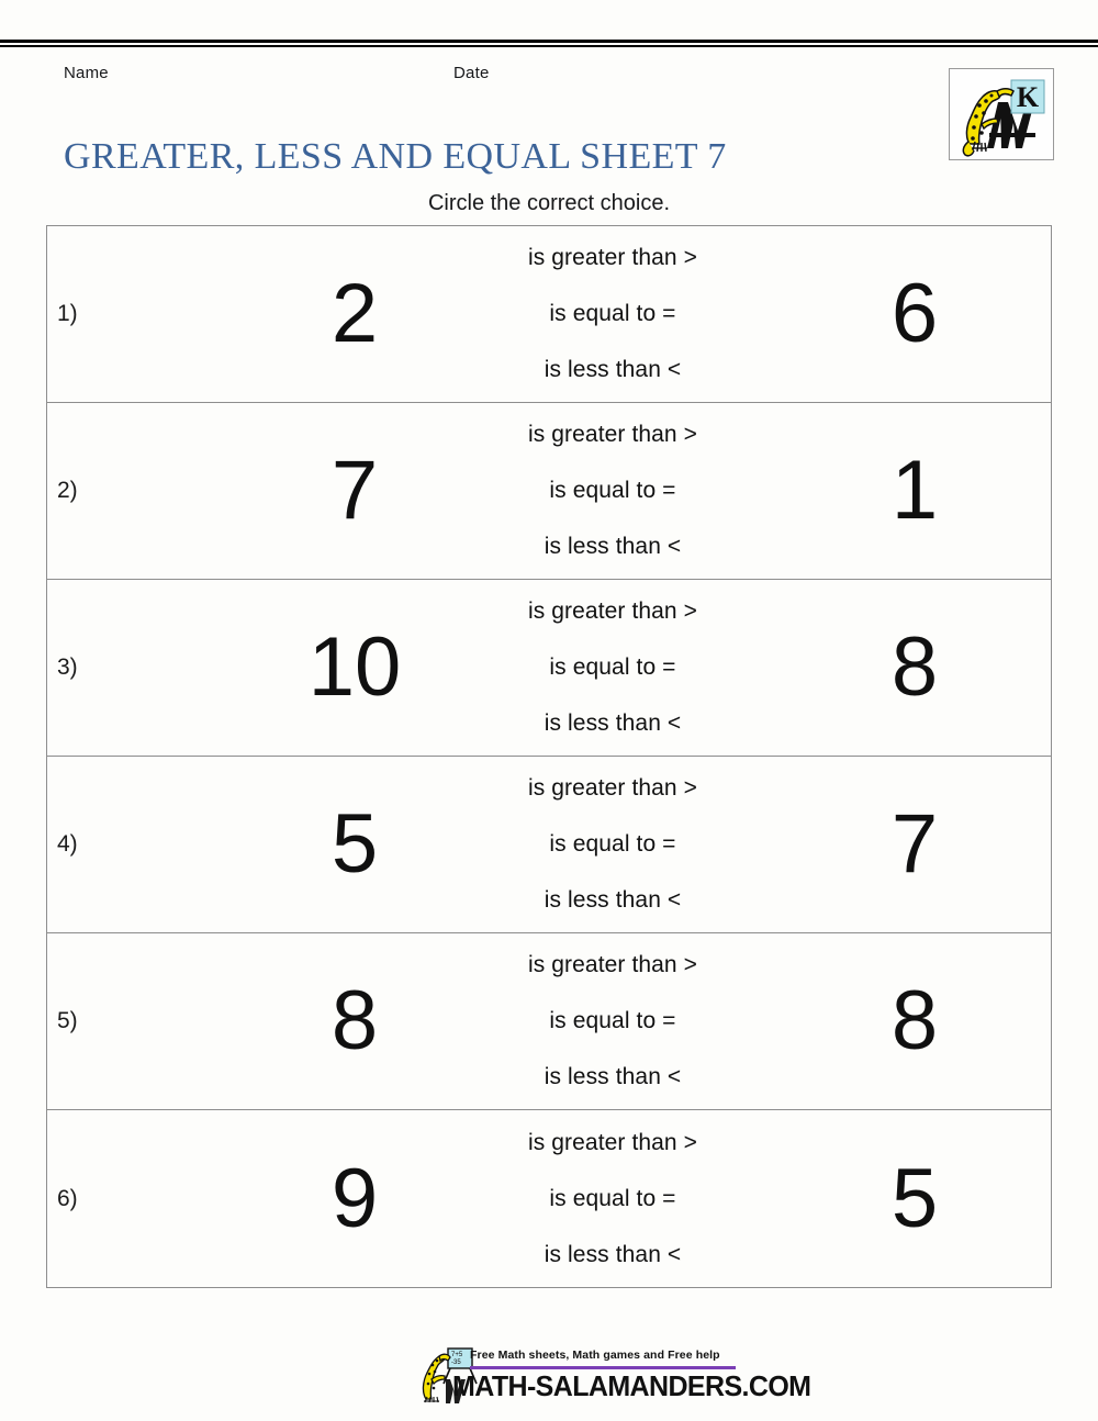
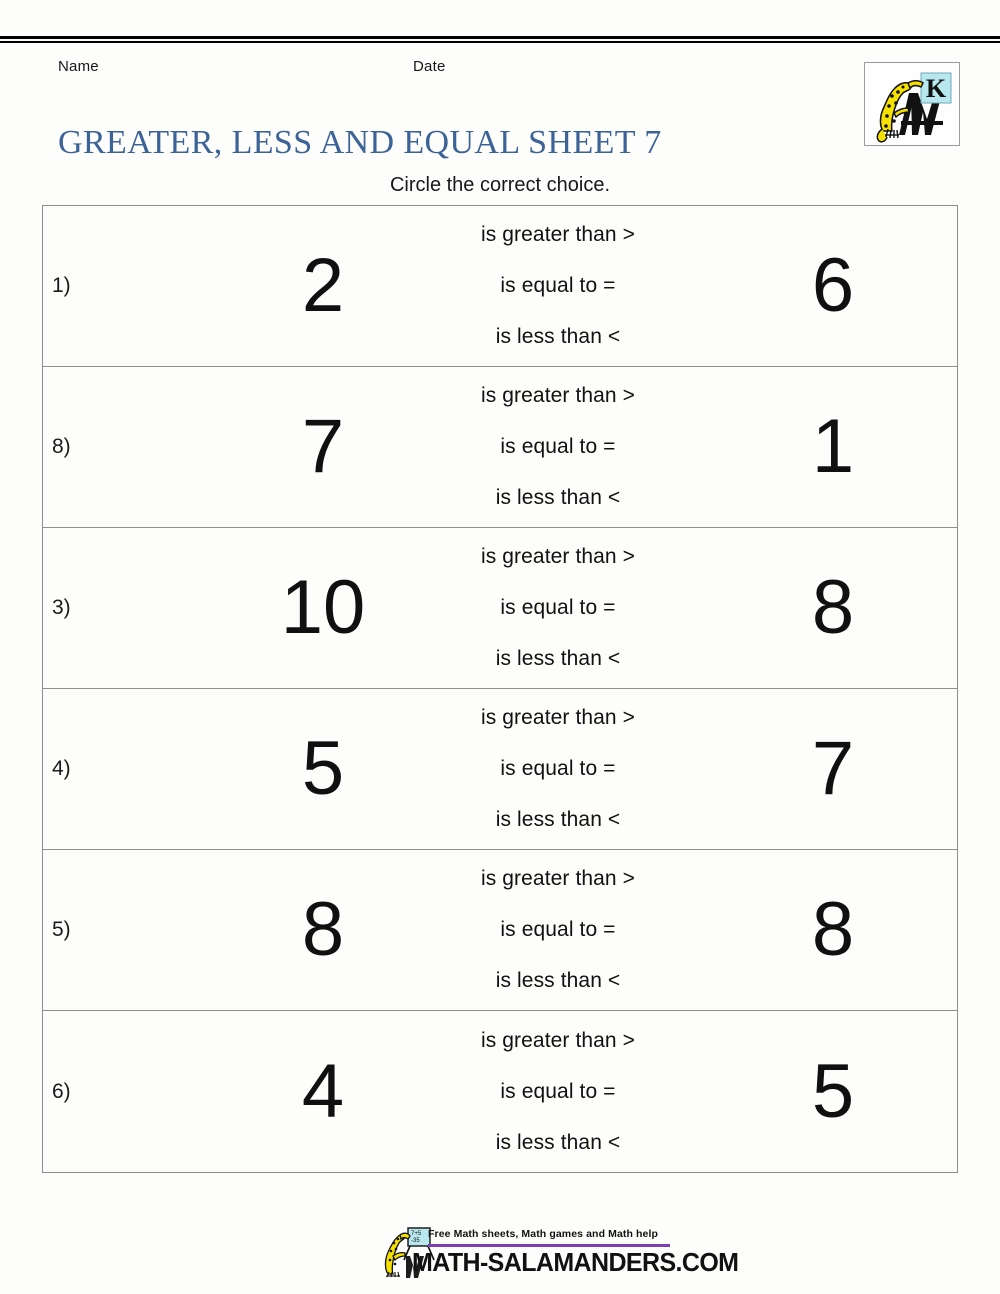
  Name
  Date
  K
  GREATER, LESS AND EQUAL SHEET 7
  Circle the correct choice.
  1)
  2
  is greater than >
  is equal to =
  is less than <
  6
- 2)
+ 8)
  7
  is greater than >
  is equal to =
  is less than <
  1
  3)
  10
  is greater than >
  is equal to =
  is less than <
  8
  4)
  5
  is greater than >
  is equal to =
  is less than <
  7
  5)
  8
  is greater than >
  is equal to =
  is less than <
  8
  6)
- 9
+ 4
  is greater than >
  is equal to =
  is less than <
  5
- Free Math sheets, Math games and Free help
+ Free Math sheets, Math games and Math help
  MATH-SALAMANDERS.COM
